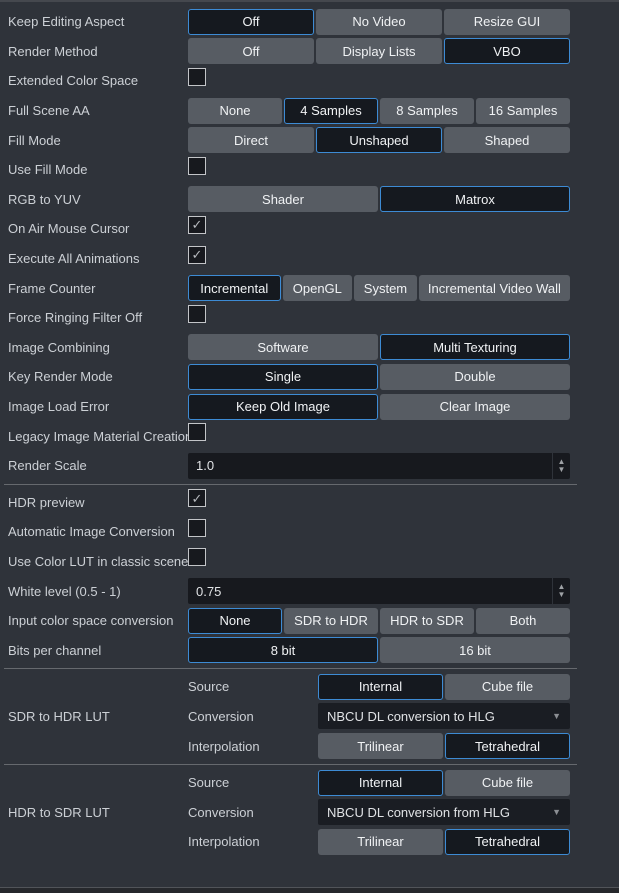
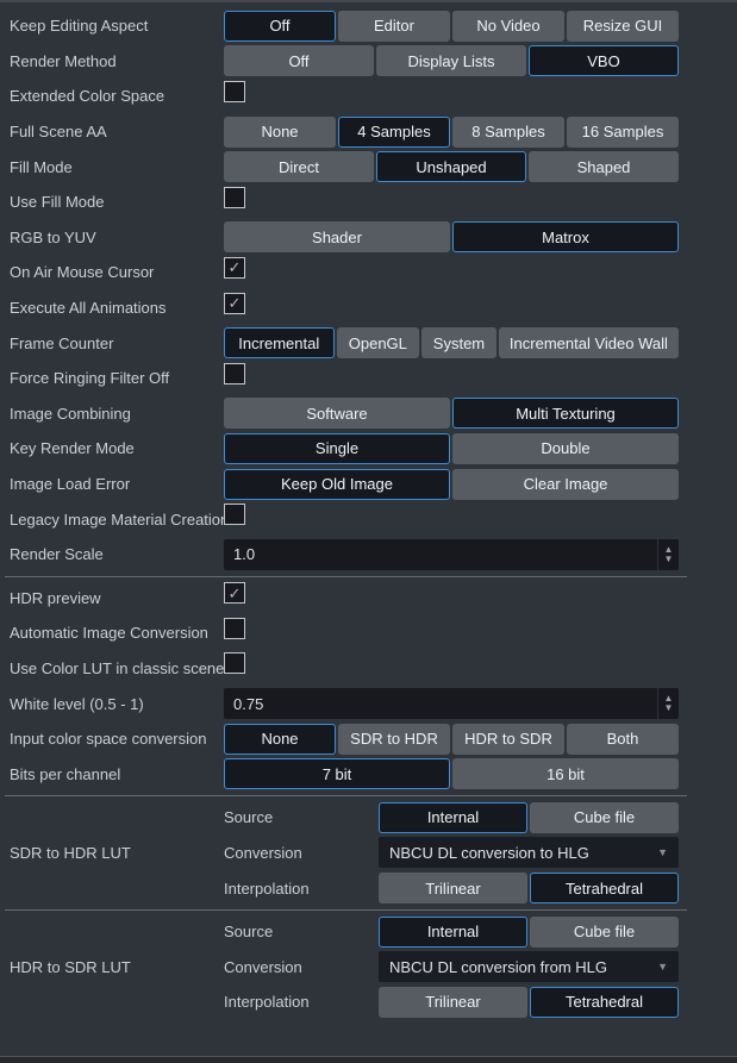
  Keep Editing Aspect
  Off
+ Editor
  No Video
  Resize GUI
  Render Method
  Off
  Display Lists
  VBO
  Extended Color Space
  Full Scene AA
  None
  4 Samples
  8 Samples
  16 Samples
  Fill Mode
  Direct
  Unshaped
  Shaped
  Use Fill Mode
  RGB to YUV
  Shader
  Matrox
  On Air Mouse Cursor
  ✓
  Execute All Animations
  ✓
  Frame Counter
  Incremental
  OpenGL
  System
  Incremental Video Wall
  Force Ringing Filter Off
  Image Combining
  Software
  Multi Texturing
  Key Render Mode
  Single
  Double
  Image Load Error
  Keep Old Image
  Clear Image
  Legacy Image Material Creatio
  Render Scale
  1.0
  ▲
  ▼
  HDR preview
  ✓
  Automatic Image Conversion
  Use Color LUT in classic scene
  White level (0.5 - 1)
  0.75
  ▲
  ▼
  Input color space conversion
  None
  SDR to HDR
  HDR to SDR
  Both
  Bits per channel
- 8 bit
+ 7 bit
  16 bit
  SDR to HDR LUT
  Source
  Internal
  Cube file
  Conversion
  NBCU DL conversion to HLG
  ▼
  Interpolation
  Trilinear
  Tetrahedral
  HDR to SDR LUT
  Source
  Internal
  Cube file
  Conversion
  NBCU DL conversion from HLG
  ▼
  Interpolation
  Trilinear
  Tetrahedral
